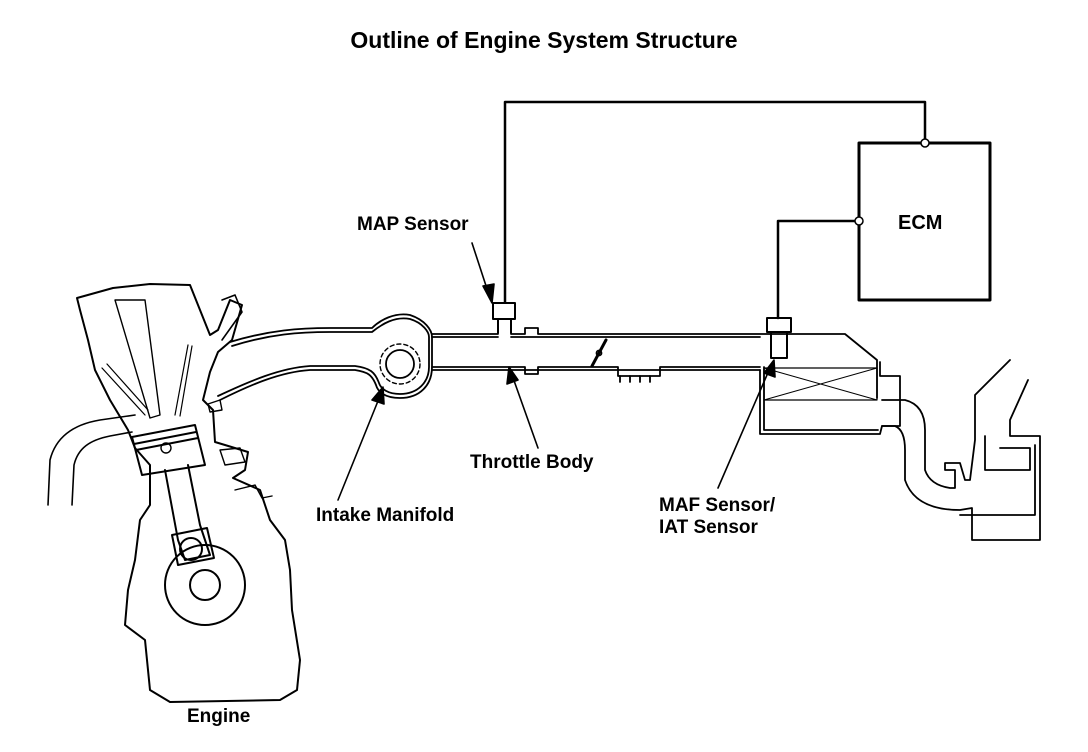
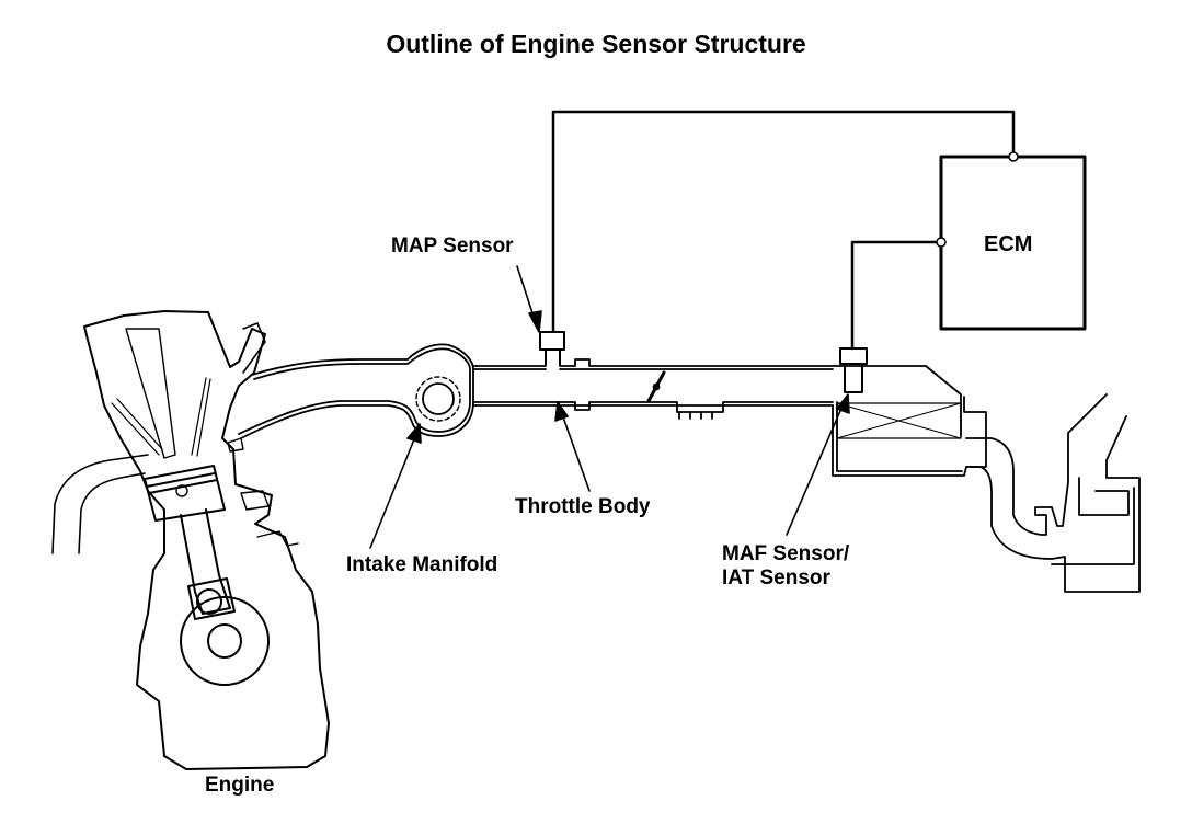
- Outline of Engine System Structure
+ Outline of Engine Sensor Structure
  MAP Sensor
  ECM
  Intake Manifold
  Throttle Body
  MAF Sensor/
  IAT Sensor
  Engine
